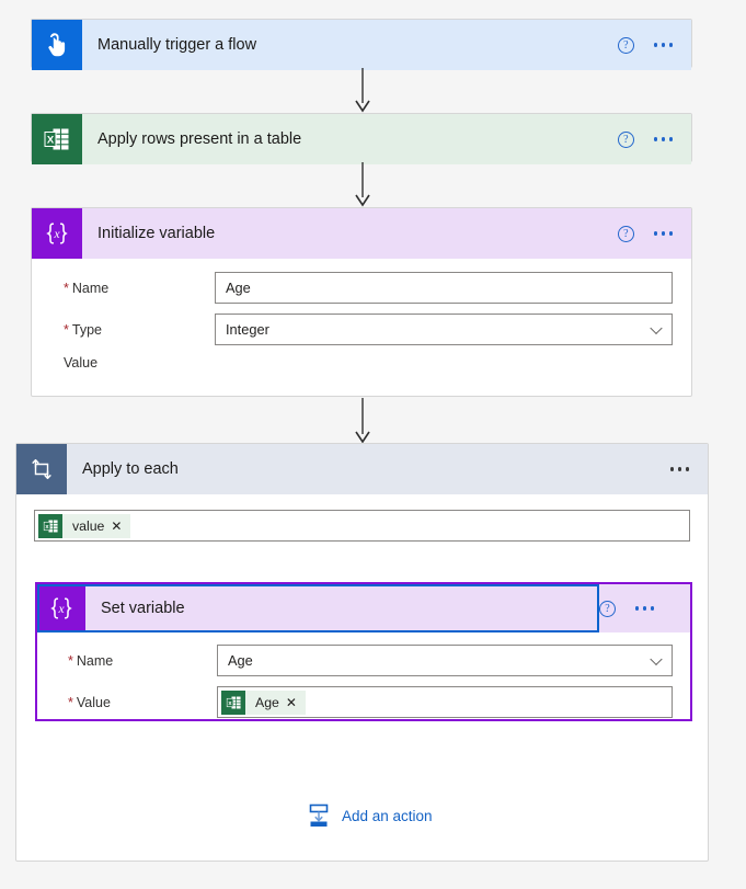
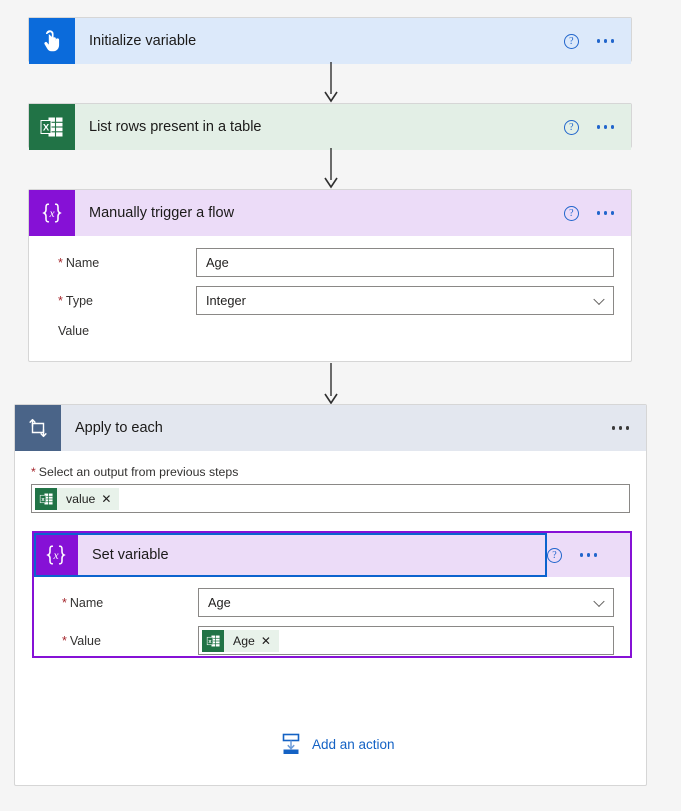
- Manually trigger a flow
+ Initialize variable
  ?
  X
- Apply rows present in a table
+ List rows present in a table
  ?
  x
- Initialize variable
+ Manually trigger a flow
  ?
  * Name
  Age
  * Type
  Integer
  Value
  Apply to each
+ * Select an output from previous steps
  value
  ✕
  x
  Set variable
  ?
  * Name
  Age
  * Value
  Age
  ✕
  Add an action
